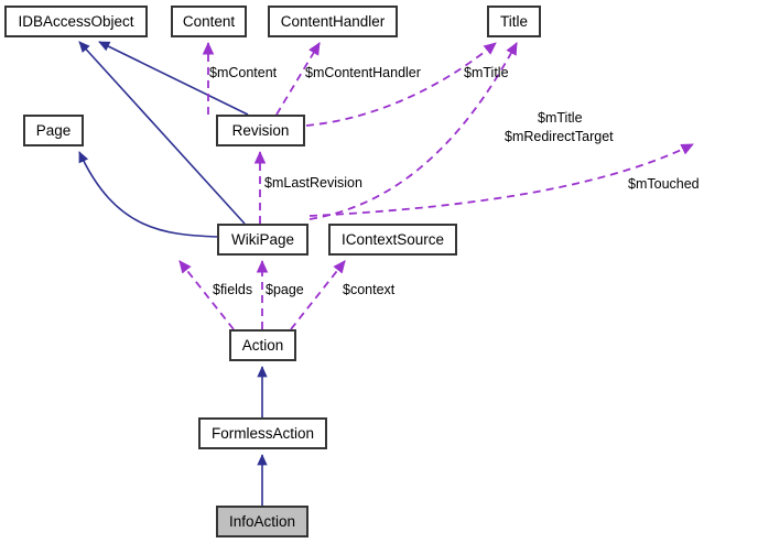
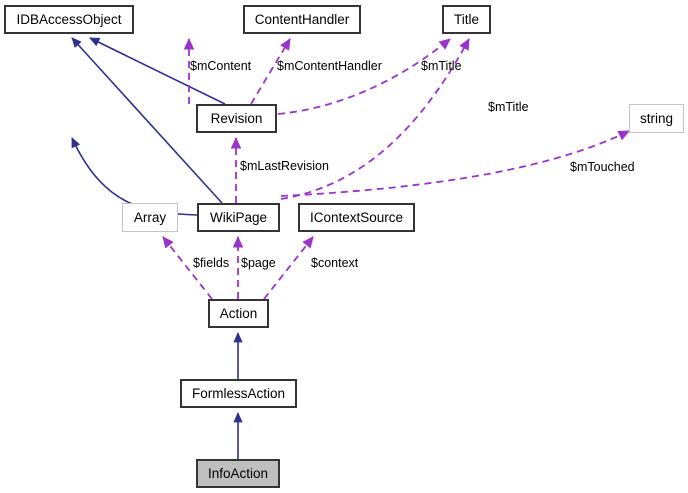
  IDBAccessObject
- Content
  ContentHandler
  Title
- Page
  Revision
+ string
+ Array
  WikiPage
  IContextSource
  Action
  FormlessAction
  InfoAction
  $mContent
  $mContentHandler
  $mTitle
  $mTitle
- $mRedirectTarget
  $mTouched
  $mLastRevision
  $fields
  $page
  $context
